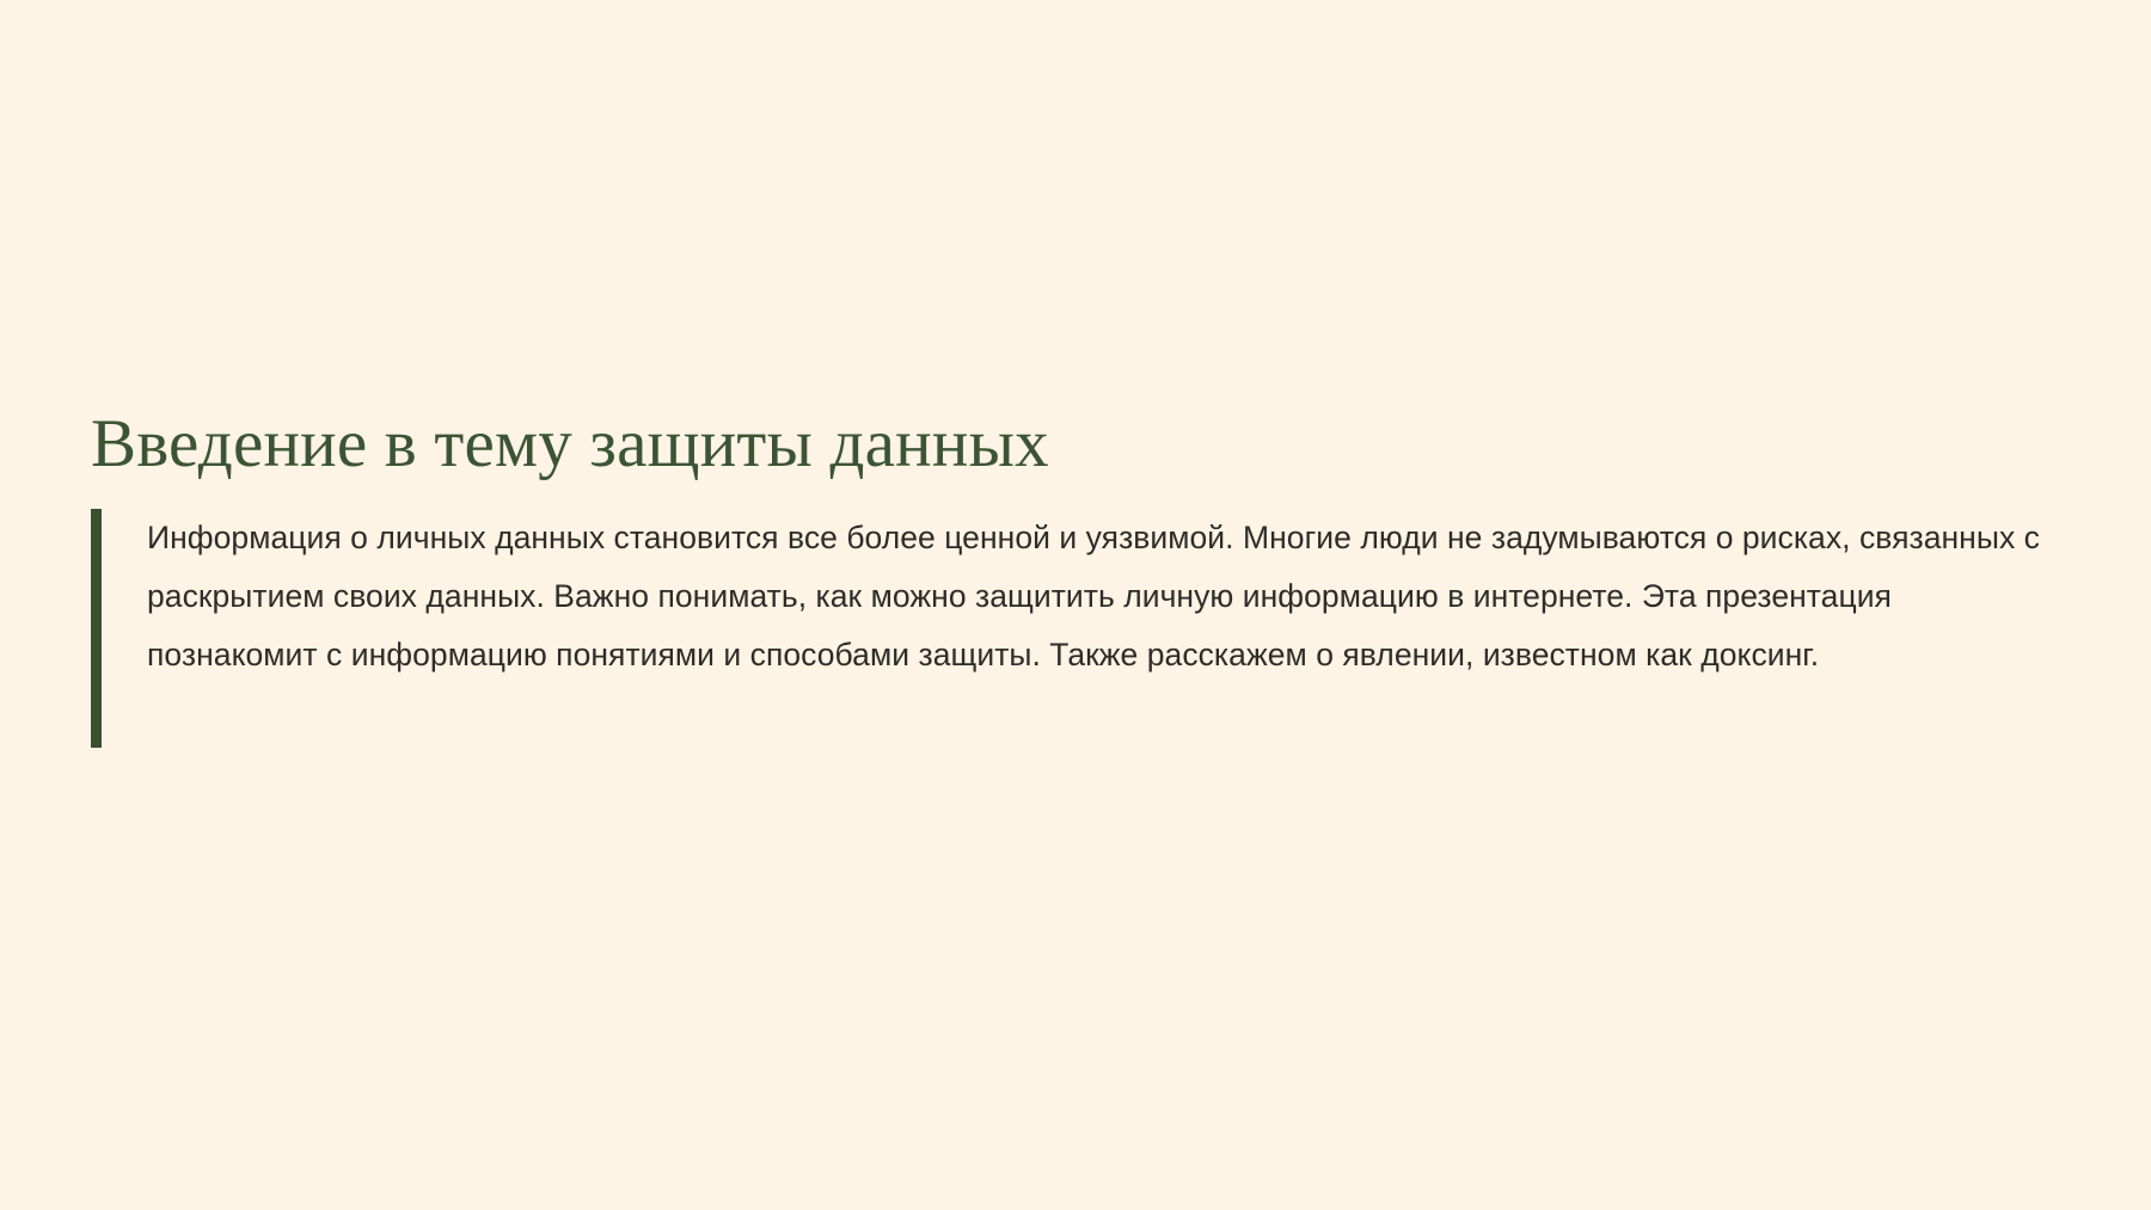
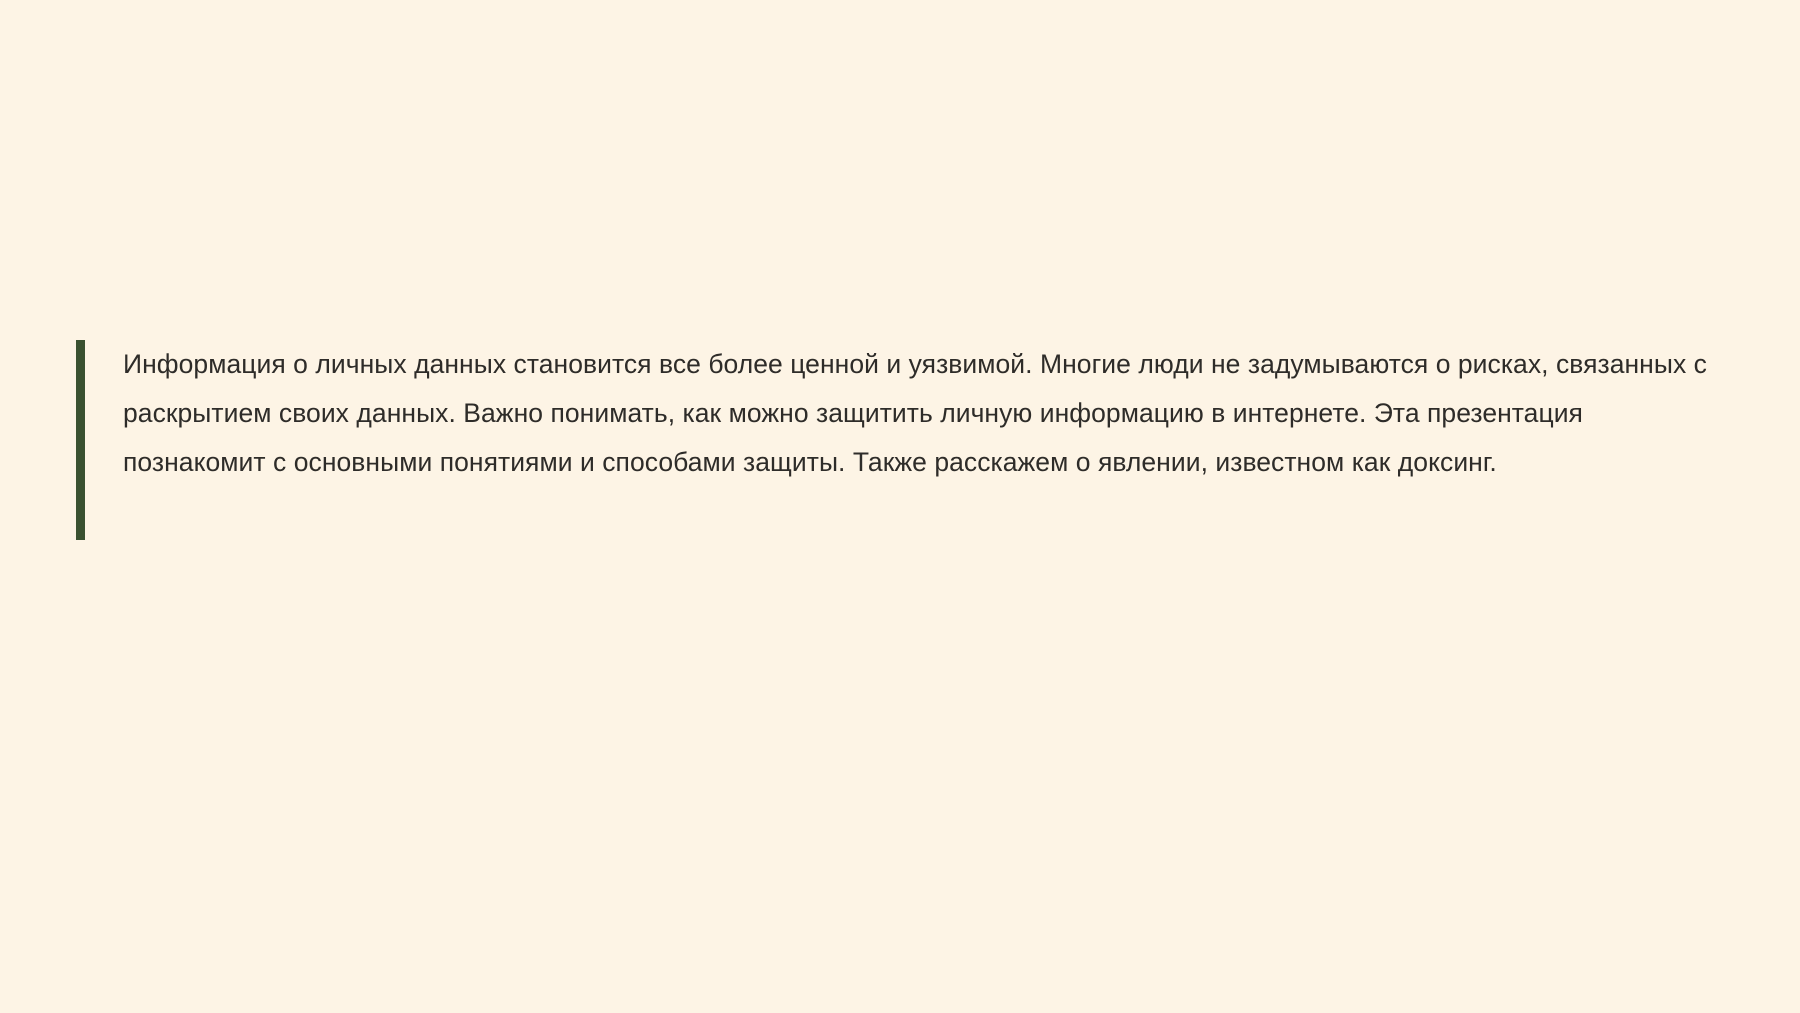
- Введение в тему защиты данных
- Информация о личных данных становится все более ценной и уязвимой. Многие люди не задумываются о рисках, связанных с раскрытием своих данных. Важно понимать, как можно защитить личную информацию в интернете. Эта презентация познакомит с информацию понятиями и способами защиты. Также расскажем о явлении, известном как доксинг.
+ Информация о личных данных становится все более ценной и уязвимой. Многие люди не задумываются о рисках, связанных с раскрытием своих данных. Важно понимать, как можно защитить личную информацию в интернете. Эта презентация познакомит с основными понятиями и способами защиты. Также расскажем о явлении, известном как доксинг.
